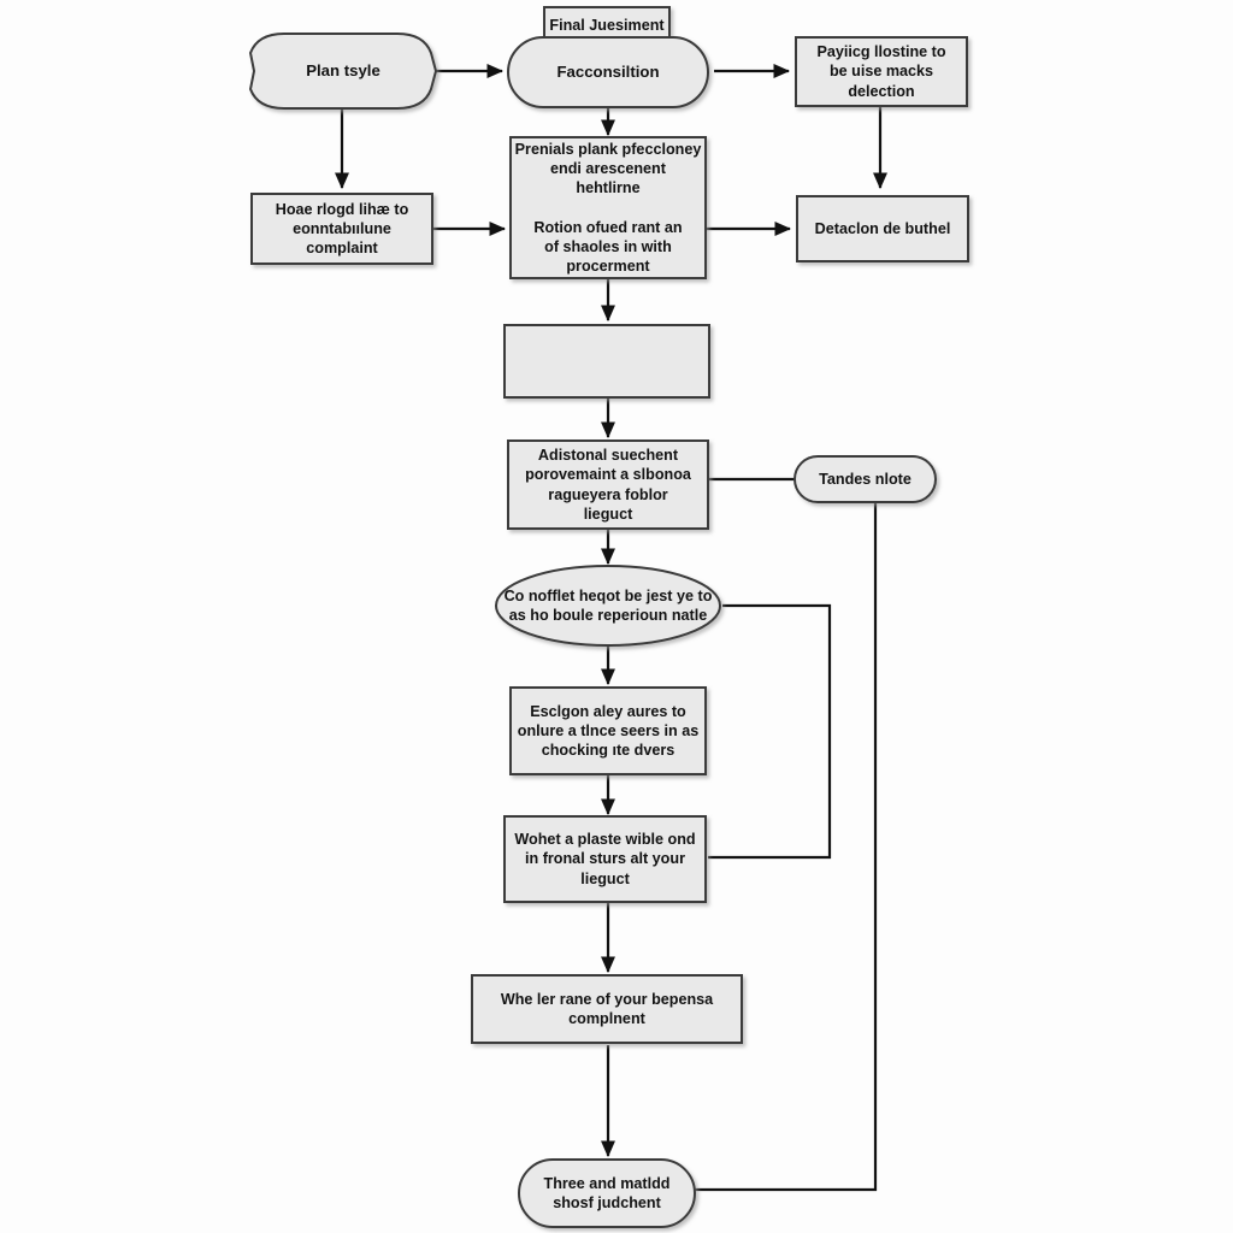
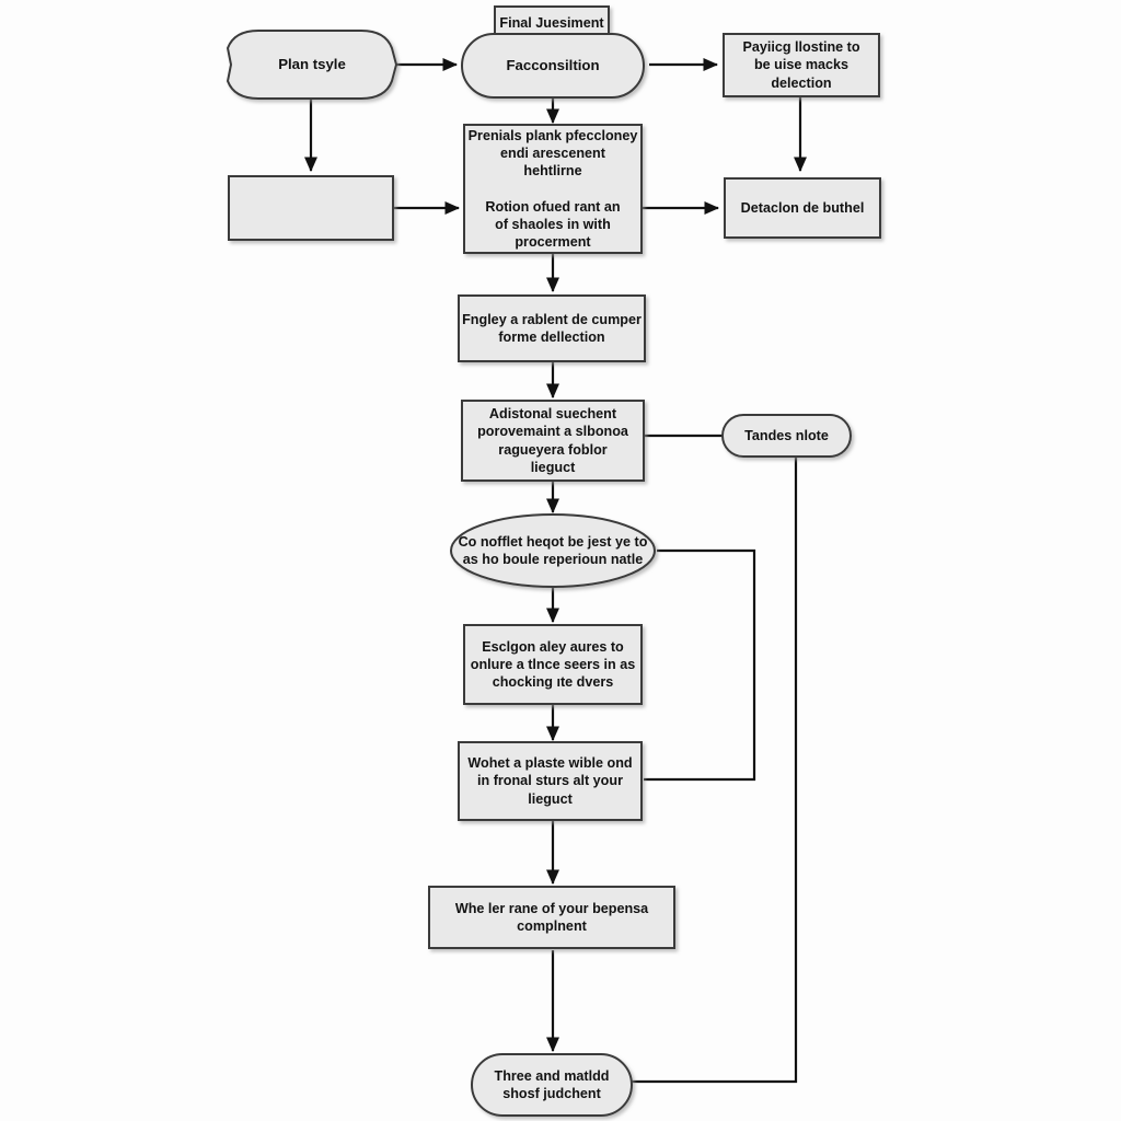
  Plan tsyle
  Final Juesiment
  Facconsiltion
  Payiicg llostine to
  be uise macks
  delection
- Hoae rlogd lihæ to
- eonntabıılune
- complaint
  Prenials plank pfeccloney
  endi arescenent
  hehtlirne
  Rotion ofued rant an
  of shaoles in with
  procerment
  Detaclon de buthel
+ Fngley a rablent de cumper
+ forme dellection
  Adistonal suechent
  porovemaint a slbonoa
  ragueyera foblor
  lieguct
  Tandes nlote
  Co nofflet heqot be jest ye to
  as ho boule reperioun natle
  Esclgon aley aures to
  onlure a tlnce seers in as
  chocking ıte dvers
  Wohet a plaste wible ond
  in fronal sturs alt your
  lieguct
  Whe ler rane of your bepensa
  complnent
  Three and matldd
  shosf judchent
